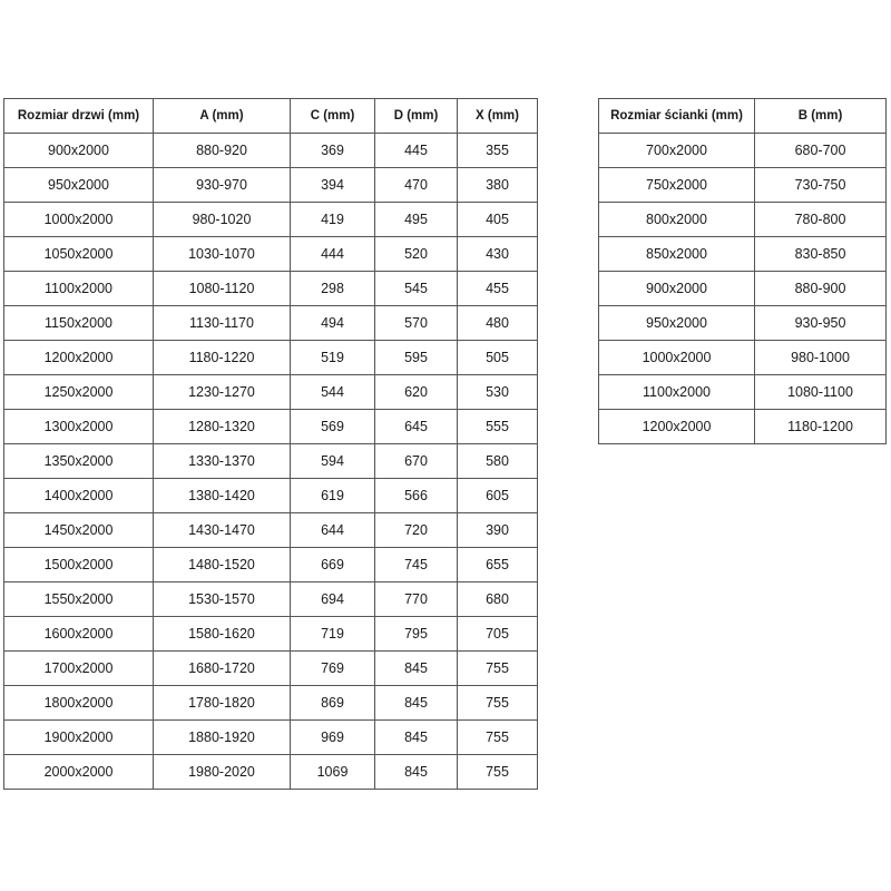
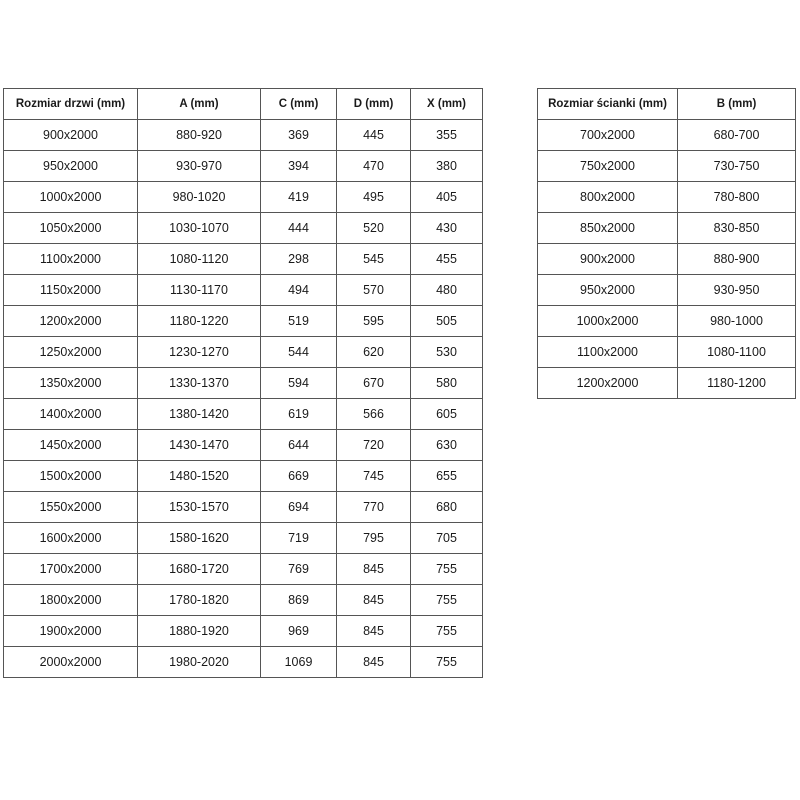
  Rozmiar drzwi (mm)	A (mm)	C (mm)	D (mm)	X (mm)
  900x2000	880-920	369	445	355
  950x2000	930-970	394	470	380
  1000x2000	980-1020	419	495	405
  1050x2000	1030-1070	444	520	430
  1100x2000	1080-1120	298	545	455
  1150x2000	1130-1170	494	570	480
  1200x2000	1180-1220	519	595	505
  1250x2000	1230-1270	544	620	530
- 1300x2000	1280-1320	569	645	555
  1350x2000	1330-1370	594	670	580
  1400x2000	1380-1420	619	566	605
- 1450x2000	1430-1470	644	720	390
+ 1450x2000	1430-1470	644	720	630
  1500x2000	1480-1520	669	745	655
  1550x2000	1530-1570	694	770	680
  1600x2000	1580-1620	719	795	705
  1700x2000	1680-1720	769	845	755
  1800x2000	1780-1820	869	845	755
  1900x2000	1880-1920	969	845	755
  2000x2000	1980-2020	1069	845	755
  Rozmiar ścianki (mm)	B (mm)
  700x2000	680-700
  750x2000	730-750
  800x2000	780-800
  850x2000	830-850
  900x2000	880-900
  950x2000	930-950
  1000x2000	980-1000
  1100x2000	1080-1100
  1200x2000	1180-1200
